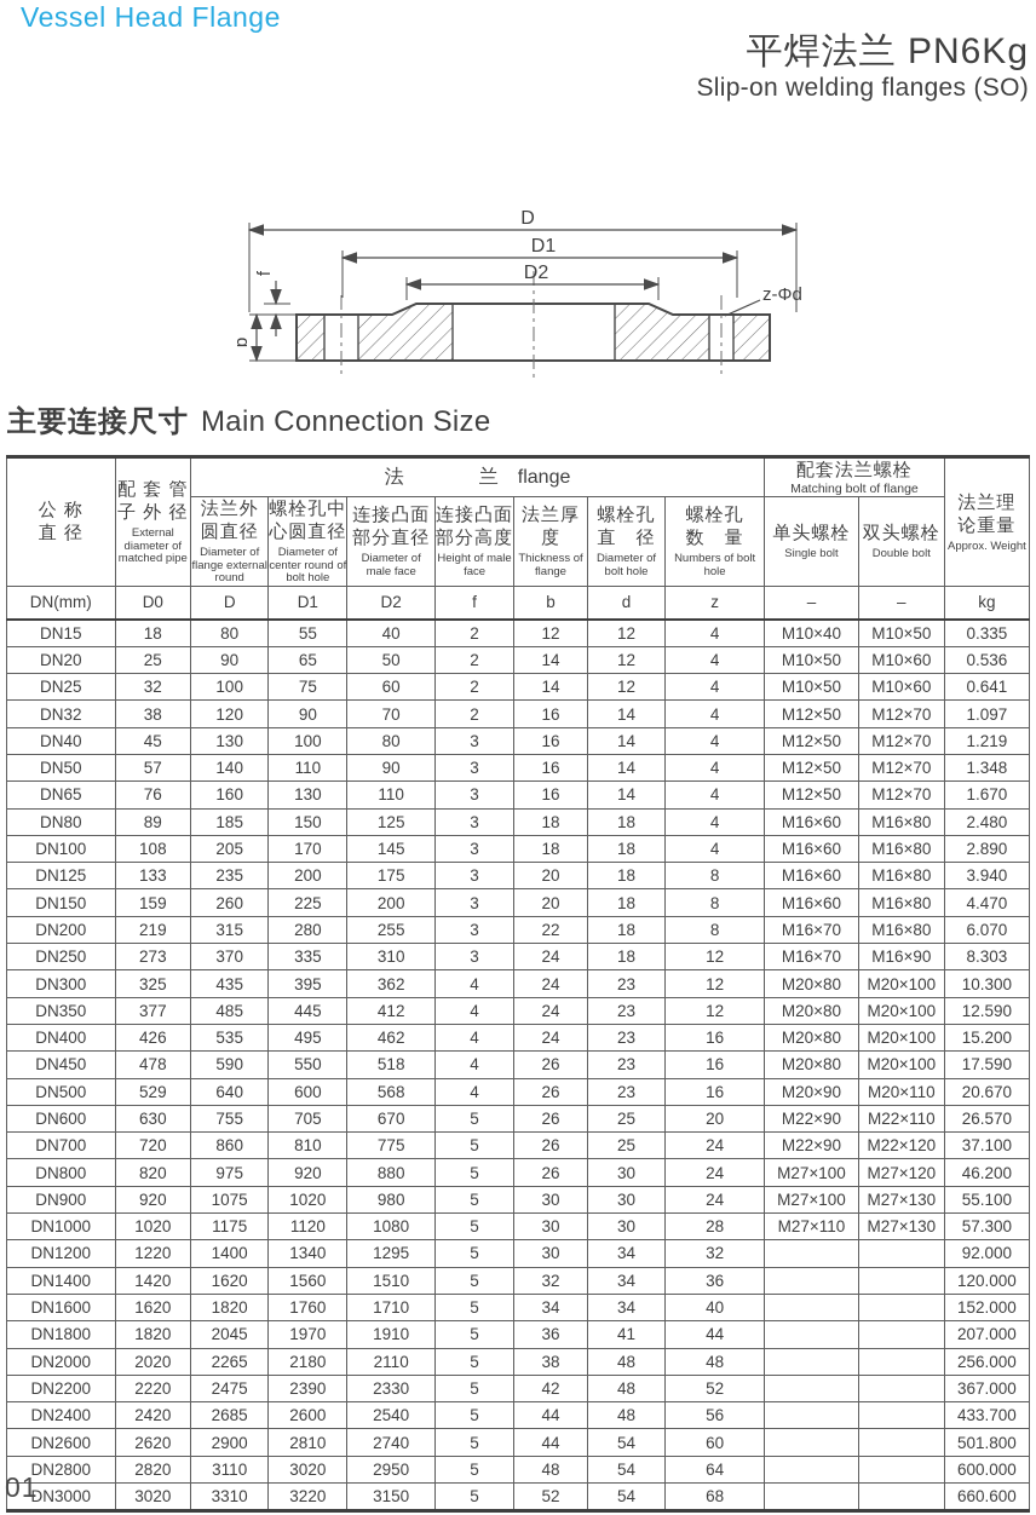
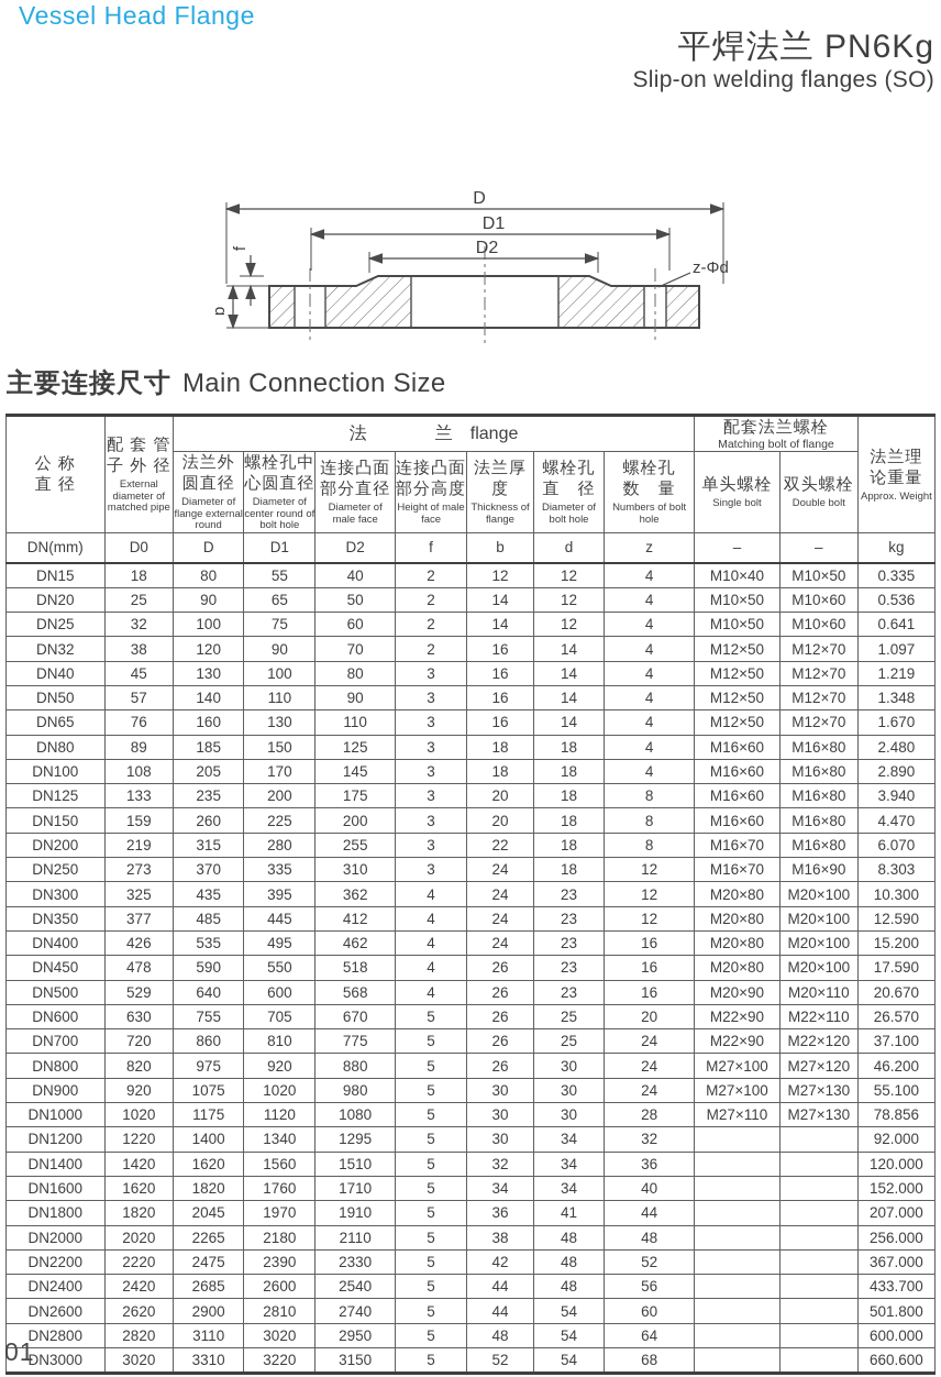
  Vessel Head Flange
  平焊法兰 PN6Kg
  Slip-on welding flanges (SO)
  D
  D1
  D2
  z-Φd
  主要连接尺寸 Main Connection Size
  公 称 直 径	配 套 管 子 外 径 External diameter of matched pipe	法 兰 flange	配套法兰螺栓 Matching bolt of flange	法兰理 论重量 Approx. Weight
  法兰外 圆直径 Diameter of flange external round	螺栓孔中 心圆直径 Diameter of center round of bolt hole	连接凸面 部分直径 Diameter of male face	连接凸面 部分高度 Height of male face	法兰厚度 Thickness of flange	螺栓孔 直 径 Diameter of bolt hole	螺栓孔 数 量 Numbers of bolt hole	单头螺栓 Single bolt	双头螺栓 Double bolt
  DN(mm)	D0	D	D1	D2	f	b	d	z	–	–	kg
  DN15	18	80	55	40	2	12	12	4	M10×40	M10×50	0.335
  DN20	25	90	65	50	2	14	12	4	M10×50	M10×60	0.536
  DN25	32	100	75	60	2	14	12	4	M10×50	M10×60	0.641
  DN32	38	120	90	70	2	16	14	4	M12×50	M12×70	1.097
  DN40	45	130	100	80	3	16	14	4	M12×50	M12×70	1.219
  DN50	57	140	110	90	3	16	14	4	M12×50	M12×70	1.348
  DN65	76	160	130	110	3	16	14	4	M12×50	M12×70	1.670
  DN80	89	185	150	125	3	18	18	4	M16×60	M16×80	2.480
  DN100	108	205	170	145	3	18	18	4	M16×60	M16×80	2.890
  DN125	133	235	200	175	3	20	18	8	M16×60	M16×80	3.940
  DN150	159	260	225	200	3	20	18	8	M16×60	M16×80	4.470
  DN200	219	315	280	255	3	22	18	8	M16×70	M16×80	6.070
  DN250	273	370	335	310	3	24	18	12	M16×70	M16×90	8.303
  DN300	325	435	395	362	4	24	23	12	M20×80	M20×100	10.300
  DN350	377	485	445	412	4	24	23	12	M20×80	M20×100	12.590
  DN400	426	535	495	462	4	24	23	16	M20×80	M20×100	15.200
  DN450	478	590	550	518	4	26	23	16	M20×80	M20×100	17.590
  DN500	529	640	600	568	4	26	23	16	M20×90	M20×110	20.670
  DN600	630	755	705	670	5	26	25	20	M22×90	M22×110	26.570
  DN700	720	860	810	775	5	26	25	24	M22×90	M22×120	37.100
  DN800	820	975	920	880	5	26	30	24	M27×100	M27×120	46.200
  DN900	920	1075	1020	980	5	30	30	24	M27×100	M27×130	55.100
- DN1000	1020	1175	1120	1080	5	30	30	28	M27×110	M27×130	57.300
+ DN1000	1020	1175	1120	1080	5	30	30	28	M27×110	M27×130	78.856
  DN1200	1220	1400	1340	1295	5	30	34	32			92.000
  DN1400	1420	1620	1560	1510	5	32	34	36			120.000
  DN1600	1620	1820	1760	1710	5	34	34	40			152.000
  DN1800	1820	2045	1970	1910	5	36	41	44			207.000
  DN2000	2020	2265	2180	2110	5	38	48	48			256.000
  DN2200	2220	2475	2390	2330	5	42	48	52			367.000
  DN2400	2420	2685	2600	2540	5	44	48	56			433.700
  DN2600	2620	2900	2810	2740	5	44	54	60			501.800
  DN2800	2820	3110	3020	2950	5	48	54	64			600.000
  DN3000	3020	3310	3220	3150	5	52	54	68			660.600
  01
